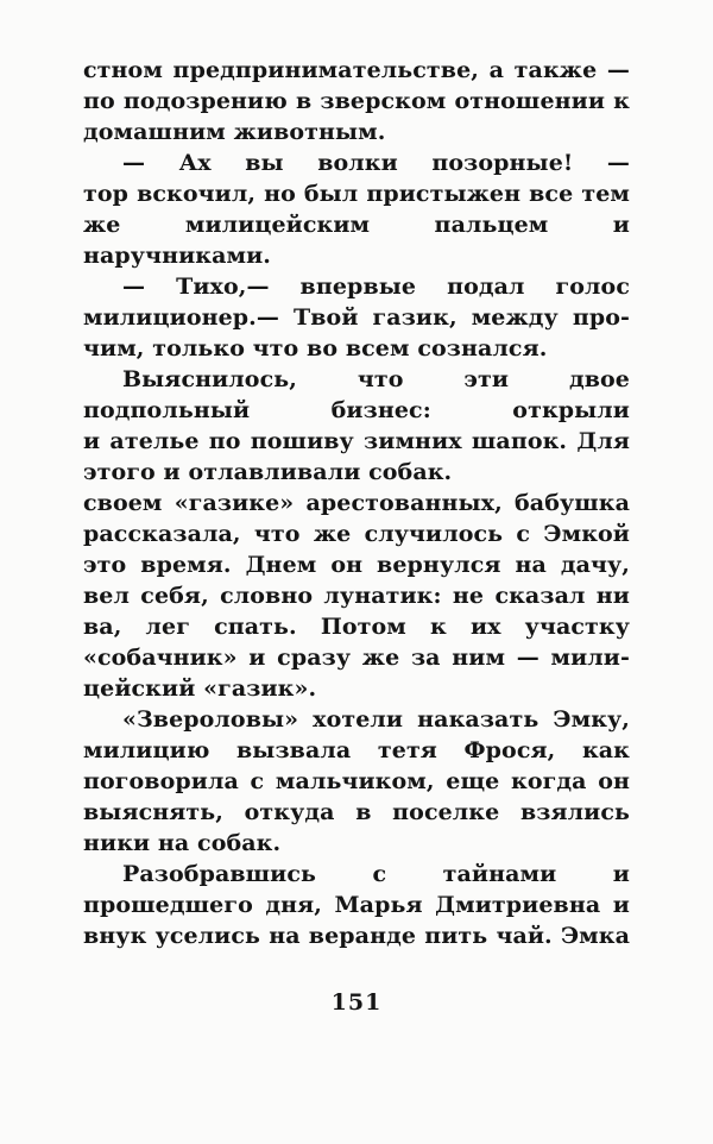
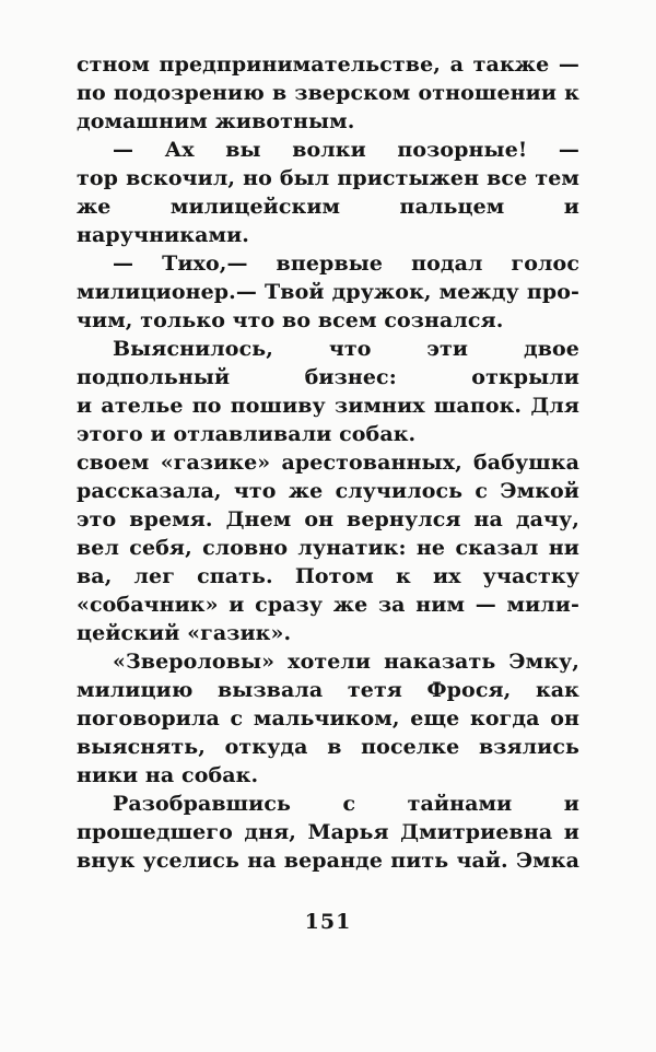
  стном предпринимательстве, а также —
  по подозрению в зверском отношении к
  домашним животным.
  — Ах вы волки позорные! —
  тор вскочил, но был пристыжен все тем
  наручниками.
  — Тихо,— впервые подал голос
- милиционер.— Твой газик, между про-
+ милиционер.— Твой дружок, между про-
  чим, только что во всем сознался.
  подпольный бизнес: открыли
  и ателье по пошиву зимних шапок. Для
  этого и отлавливали собак.
  своем «газике» арестованных, бабушка
  рассказала, что же случилось с Эмкой
  это время. Днем он вернулся на дачу,
  вел себя, словно лунатик: не сказал ни
  ва, лег спать. Потом к их участку
  «собачник» и сразу же за ним — мили-
  цейский «газик».
  «Звероловы» хотели наказать Эмку,
  милицию вызвала тетя Фрося, как
  поговорила с мальчиком, еще когда он
  выяснять, откуда в поселке взялись
  ники на собак.
  Разобравшись с тайнами и
  прошедшего дня, Марья Дмитриевна и
  внук уселись на веранде пить чай. Эмка
  151
